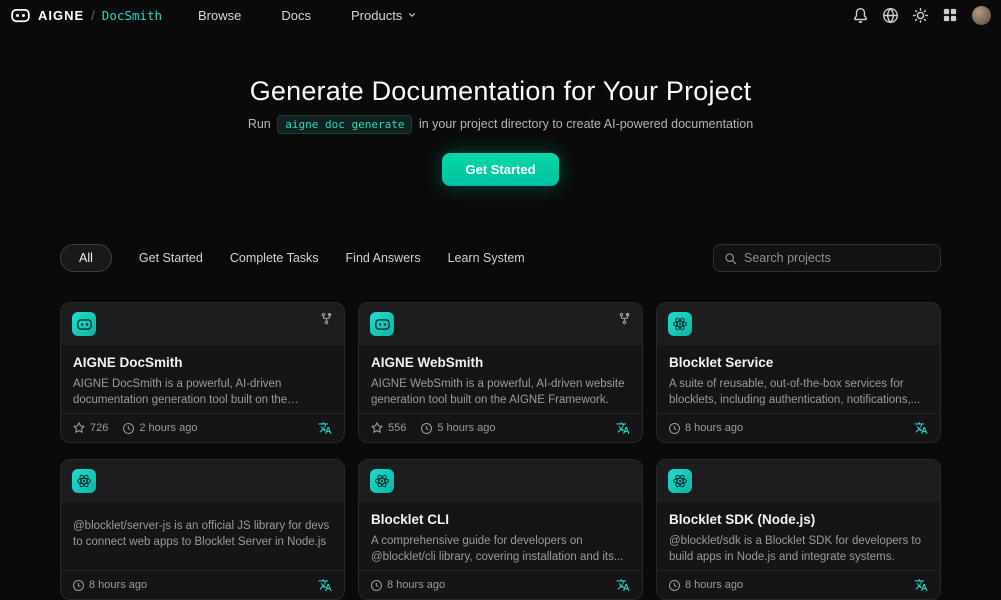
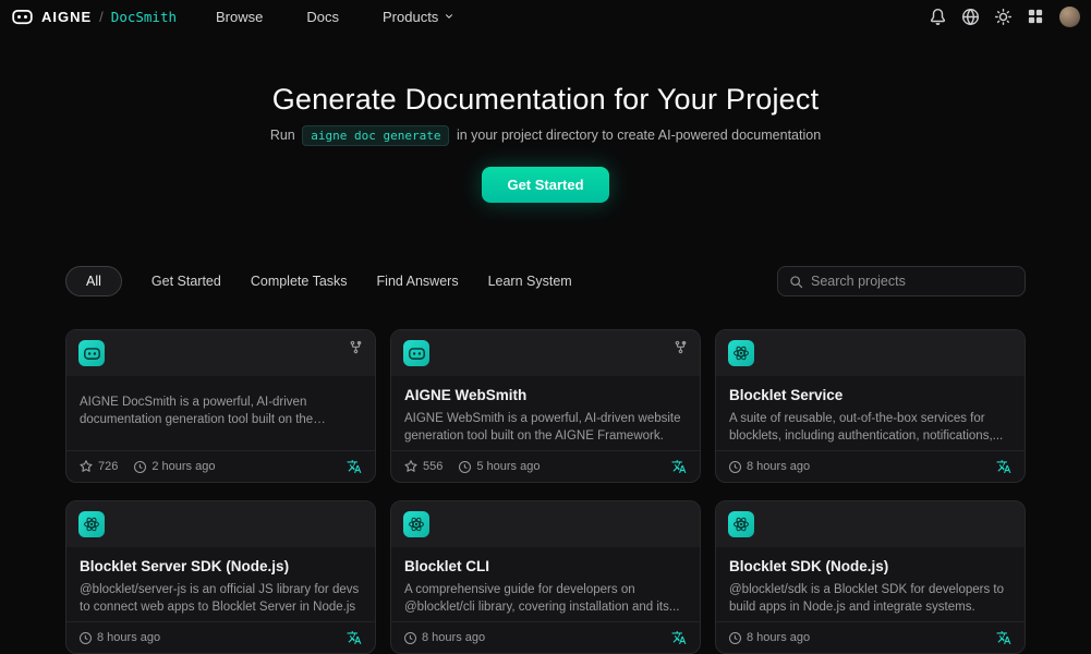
  AIGNE
  /
  DocSmith
  Browse
  Docs
  Products
  Generate Documentation for Your Project
  Run aigne doc generate in your project directory to create AI-powered documentation
  Get Started
  All
  Get Started
  Complete Tasks
  Find Answers
  Learn System
  Search projects
- AIGNE DocSmith
  AIGNE DocSmith is a powerful, AI-driven documentation generation tool built on the
  726
  2 hours ago
  AIGNE WebSmith
  AIGNE WebSmith is a powerful, AI-driven website generation tool built on the AIGNE Framework.
  556
  5 hours ago
  Blocklet Service
  A suite of reusable, out-of-the-box services for blocklets, including authentication, notifications,...
  8 hours ago
+ Blocklet Server SDK (Node.js)
  @blocklet/server-js is an official JS library for devs to connect web apps to Blocklet Server in Node.js
  8 hours ago
  Blocklet CLI
  A comprehensive guide for developers on @blocklet/cli library, covering installation and its...
  8 hours ago
  Blocklet SDK (Node.js)
  @blocklet/sdk is a Blocklet SDK for developers to build apps in Node.js and integrate systems.
  8 hours ago
